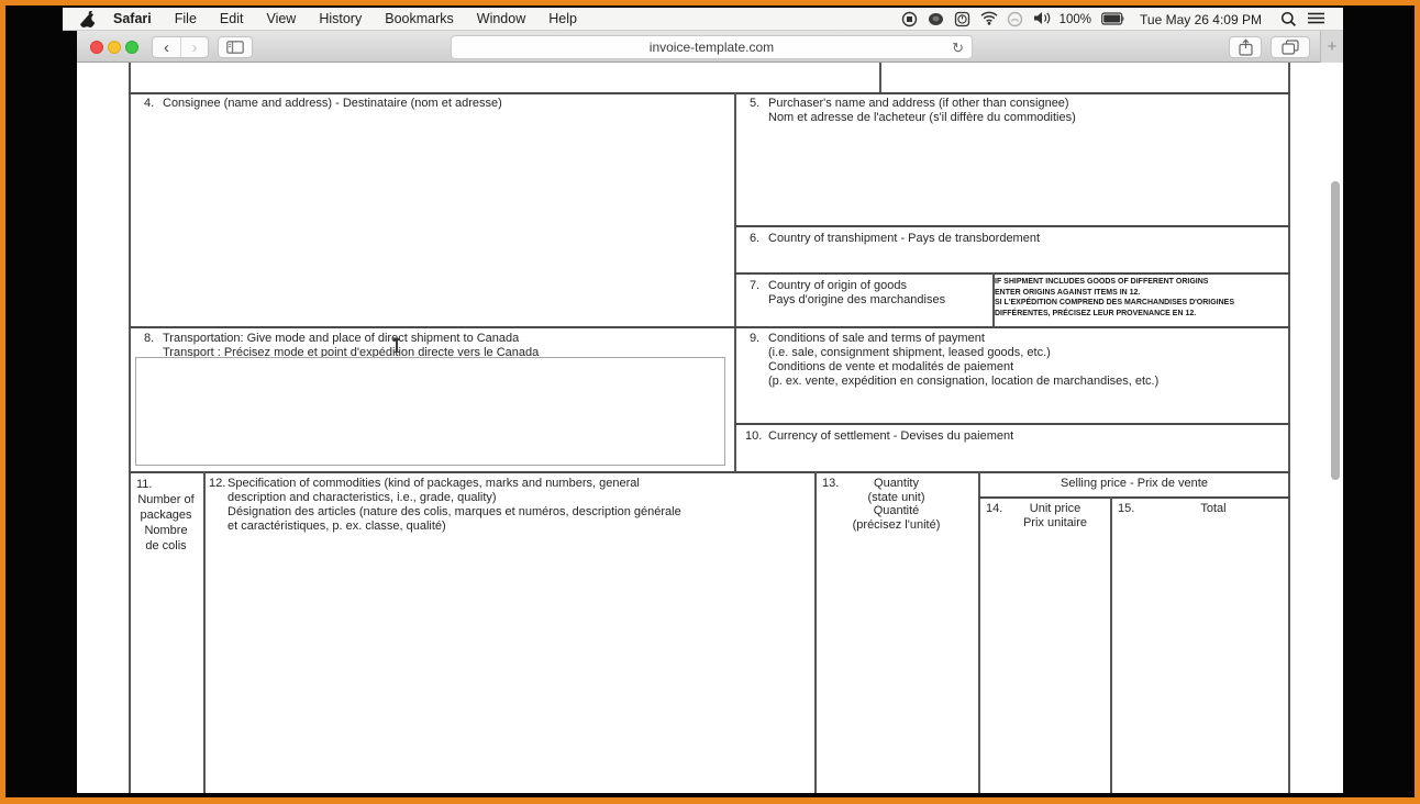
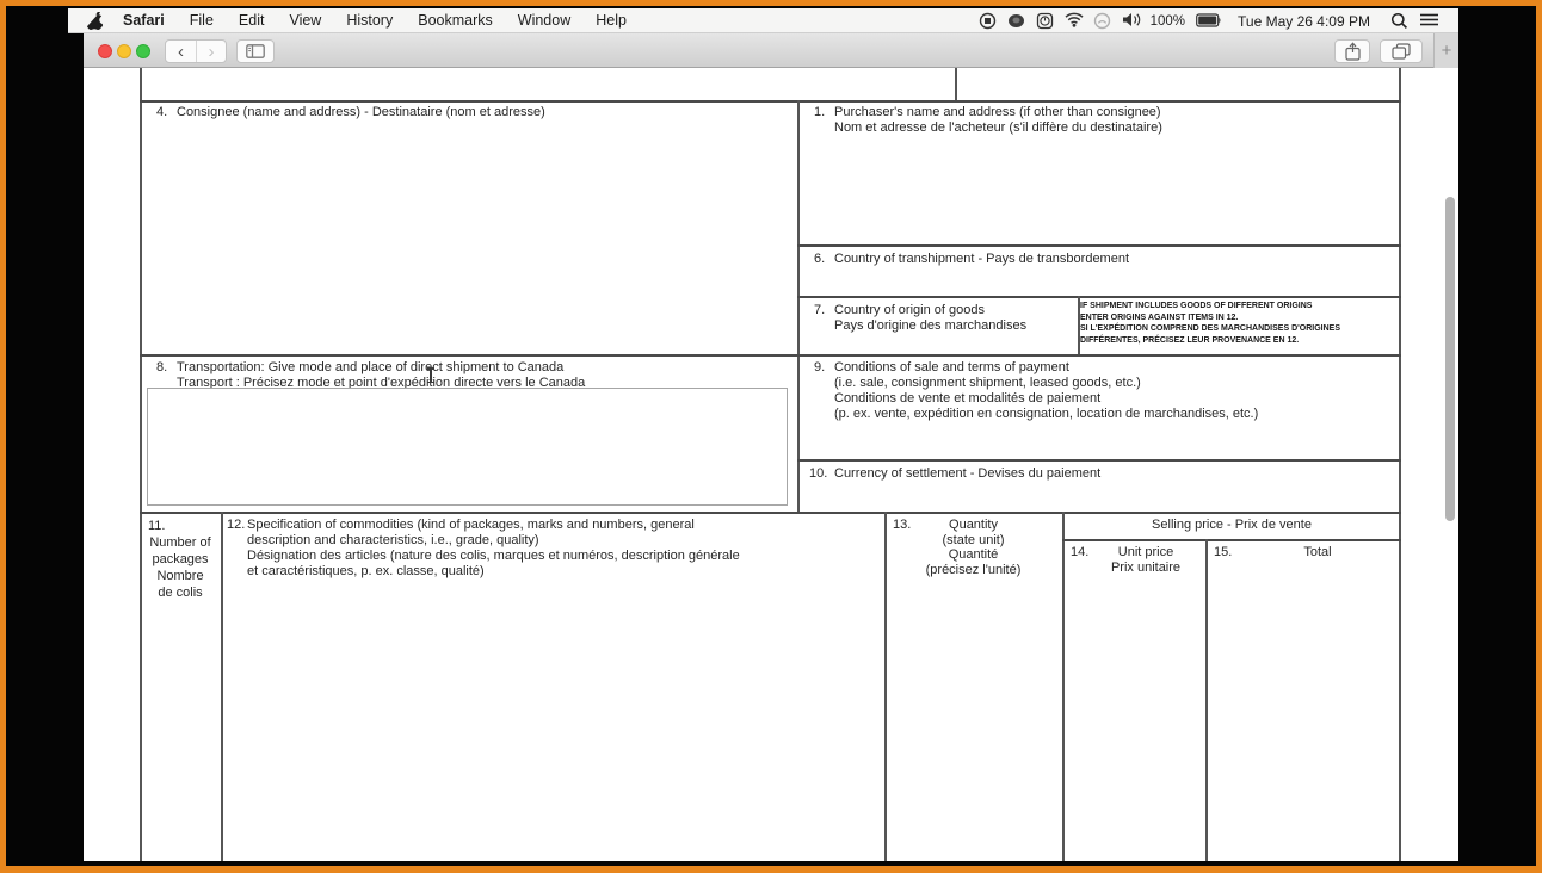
  Safari
  File
  Edit
  View
  History
  Bookmarks
  Window
  Help
  100%
  Tue May 26 4:09 PM
  ‹
  ›
- invoice-template.com
- ↻
  +
  4.
  Consignee (name and address) - Destinataire (nom et adresse)
- 5.
+ 1.
  Purchaser's name and address (if other than consignee)
- Nom et adresse de l'acheteur (s'il diffère du commodities)
+ Nom et adresse de l'acheteur (s'il diffère du destinataire)
  6.
  Country of transhipment - Pays de transbordement
  7.
  Country of origin of goods
  Pays d'origine des marchandises
  8.
  Transportation: Give mode and place of dirct shipment to Canada
  Transport : Précisez mode et point d'expédition directe vers le Canada
  9.
  Conditions of sale and terms of payment
  (i.e. sale, consignment shipment, leased goods, etc.)
  Conditions de vente et modalités de paiement
  (p. ex. vente, expédition en consignation, location de marchandises, etc.)
  10.
  Currency of settlement - Devises du paiement
  11.
  Number of
  packages
  Nombre
  de colis
  12.
  Specification of commodities (kind of packages, marks and numbers, general
  description and characteristics, i.e., grade, quality)
  Désignation des articles (nature des colis, marques et numéros, description générale
  et caractéristiques, p. ex. classe, qualité)
  13.
  Quantity
  (state unit)
  Quantité
  (précisez l'unité)
  Selling price - Prix de vente
  14.
  Unit price
  Prix unitaire
  15.
  Total
